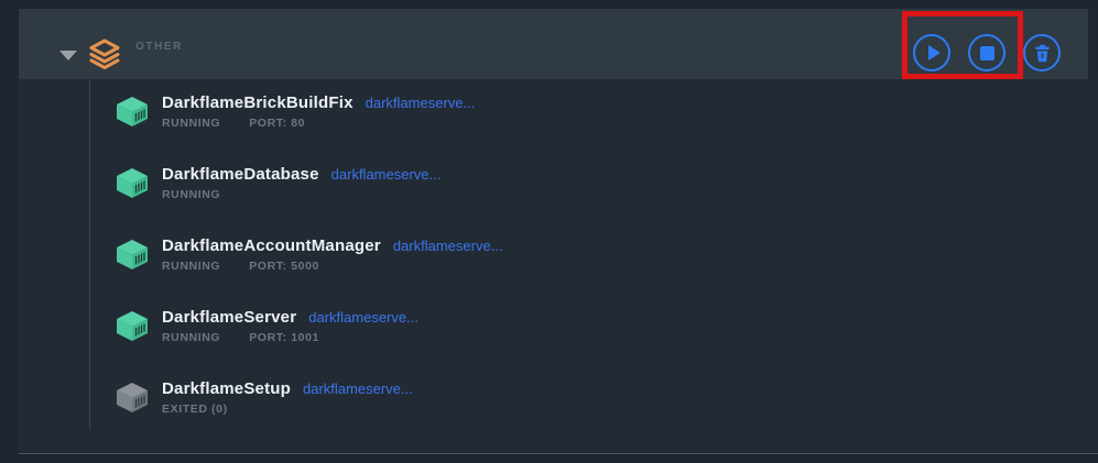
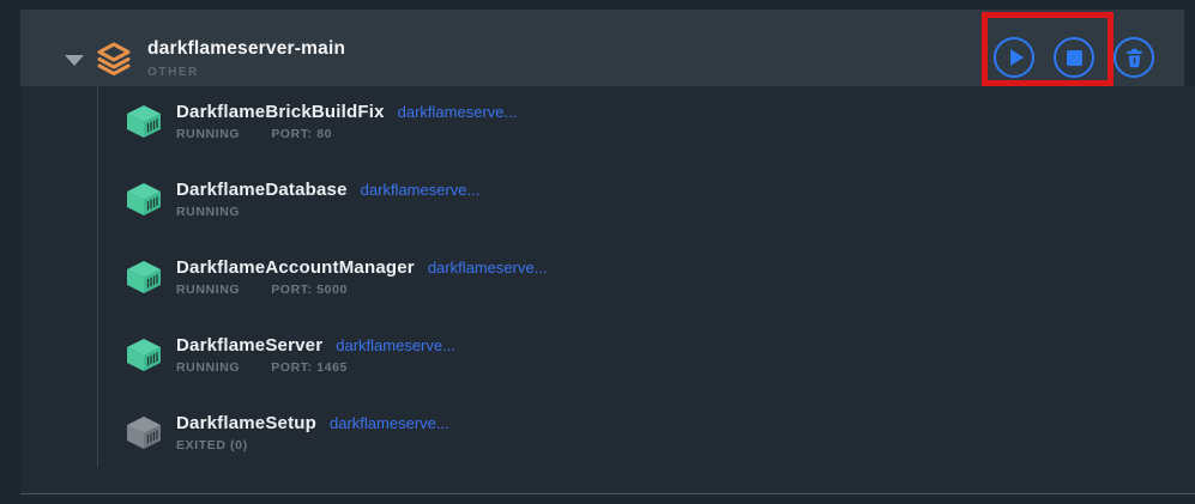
+ darkflameserver-main
  OTHER
  DarkflameBrickBuildFix
  darkflameserve...
  RUNNING PORT: 80
  DarkflameDatabase
  darkflameserve...
  RUNNING
  DarkflameAccountManager
  darkflameserve...
  RUNNING PORT: 5000
  DarkflameServer
  darkflameserve...
- RUNNING PORT: 1001
+ RUNNING PORT: 1465
  DarkflameSetup
  darkflameserve...
  EXITED (0)
